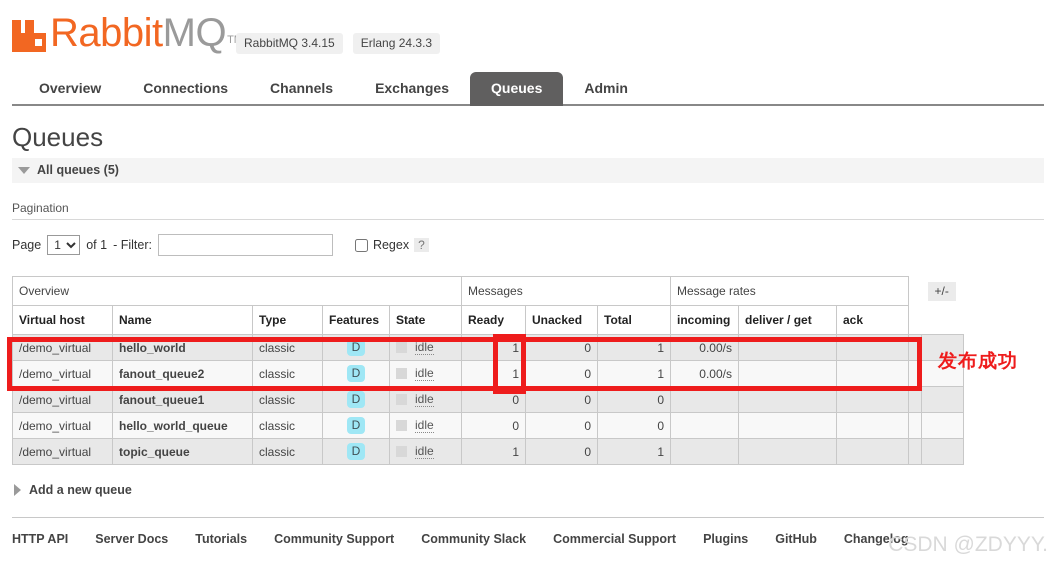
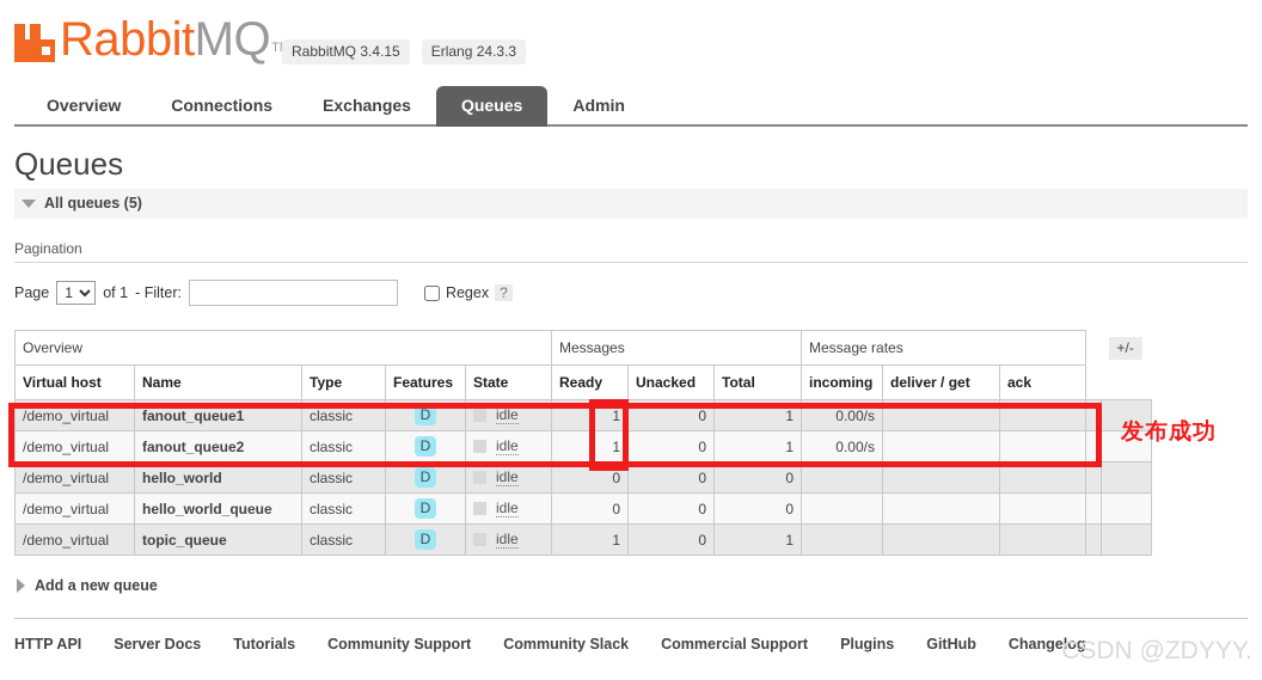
  Rabbit
  MQ
  RabbitMQ 3.4.15
  Erlang 24.3.3
  Overview
  Connections
- Channels
  Exchanges
  Queues
  Admin
  Queues
  All queues (5)
  Pagination
  Page
  1
  of 1
  - Filter:
  Regex
  ?
  Overview	Messages	Message rates		+/-
  Virtual host	Name	Type	Features	State	Ready	Unacked	Total	incoming	deliver / get	ack
- /demo_virtual	hello_world	classic	D	idle	1	0	1	0.00/s
+ /demo_virtual	fanout_queue1	classic	D	idle	1	0	1	0.00/s
  /demo_virtual	fanout_queue2	classic	D	idle	1	0	1	0.00/s
- /demo_virtual	fanout_queue1	classic	D	idle	0	0	0
+ /demo_virtual	hello_world	classic	D	idle	0	0	0
  /demo_virtual	hello_world_queue	classic	D	idle	0	0	0
  /demo_virtual	topic_queue	classic	D	idle	1	0	1
  Add a new queue
  发布成功
  HTTP API
  Server Docs
  Tutorials
  Community Support
  Community Slack
  Commercial Support
  Plugins
  GitHub
  Changelog
  CSDN @ZDYYY.
